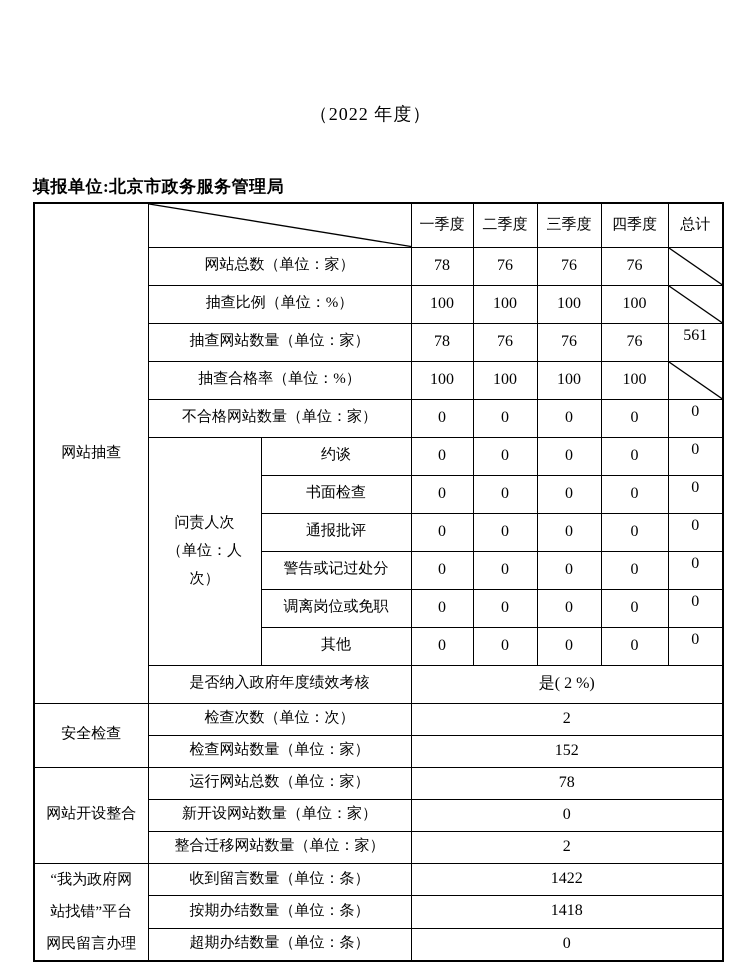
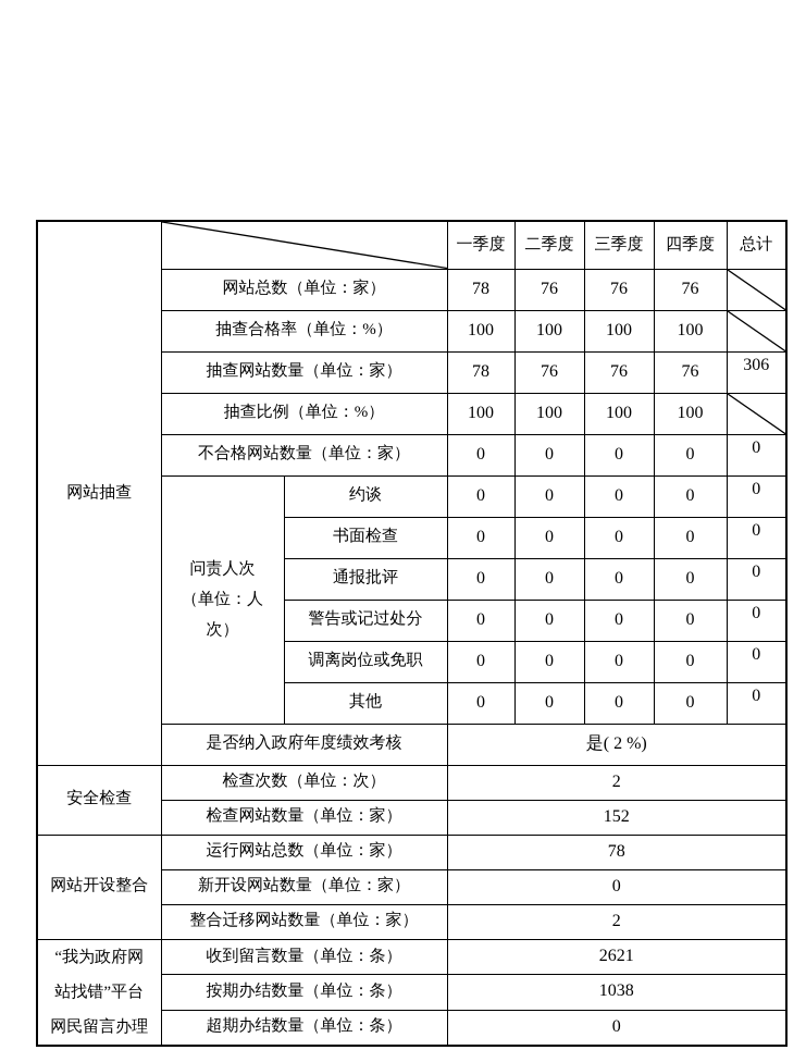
- （2022 年度）
- 填报单位:北京市政务服务管理局
  网站抽查		一季度	二季度	三季度	四季度	总计
  网站总数（单位：家）	78	76	76	76
- 抽查比例（单位：%）	100	100	100	100
+ 抽查合格率（单位：%）	100	100	100	100
- 抽查网站数量（单位：家）	78	76	76	76	561
+ 抽查网站数量（单位：家）	78	76	76	76	306
- 抽查合格率（单位：%）	100	100	100	100
+ 抽查比例（单位：%）	100	100	100	100
  不合格网站数量（单位：家）	0	0	0	0	0
  问责人次 （单位：人 次）	约谈	0	0	0	0	0
  书面检查	0	0	0	0	0
  通报批评	0	0	0	0	0
  警告或记过处分	0	0	0	0	0
  调离岗位或免职	0	0	0	0	0
  其他	0	0	0	0	0
  是否纳入政府年度绩效考核	是( 2 %)
  安全检查	检查次数（单位：次）	2
  检查网站数量（单位：家）	152
  网站开设整合	运行网站总数（单位：家）	78
  新开设网站数量（单位：家）	0
  整合迁移网站数量（单位：家）	2
- “我为政府网 站找错”平台 网民留言办理	收到留言数量（单位：条）	1422
+ “我为政府网 站找错”平台 网民留言办理	收到留言数量（单位：条）	2621
- 按期办结数量（单位：条）	1418
+ 按期办结数量（单位：条）	1038
  超期办结数量（单位：条）	0
